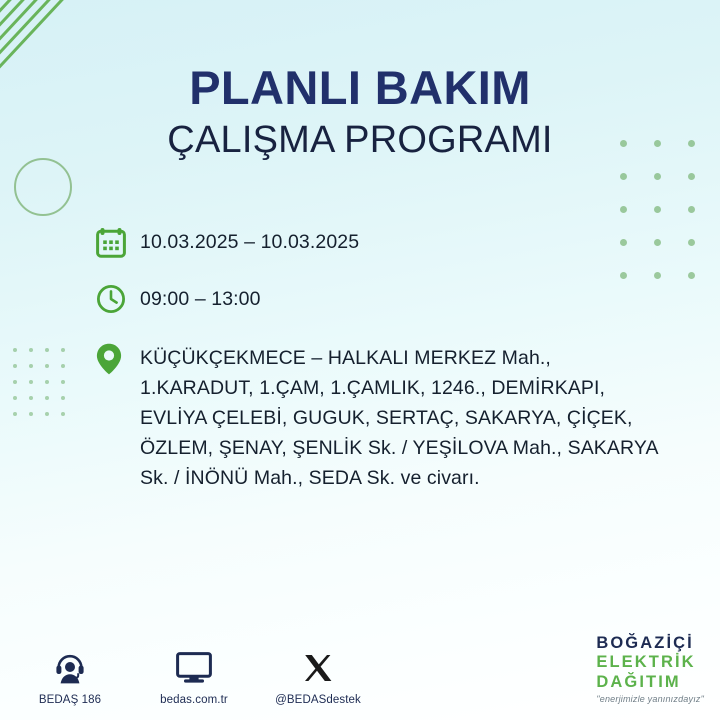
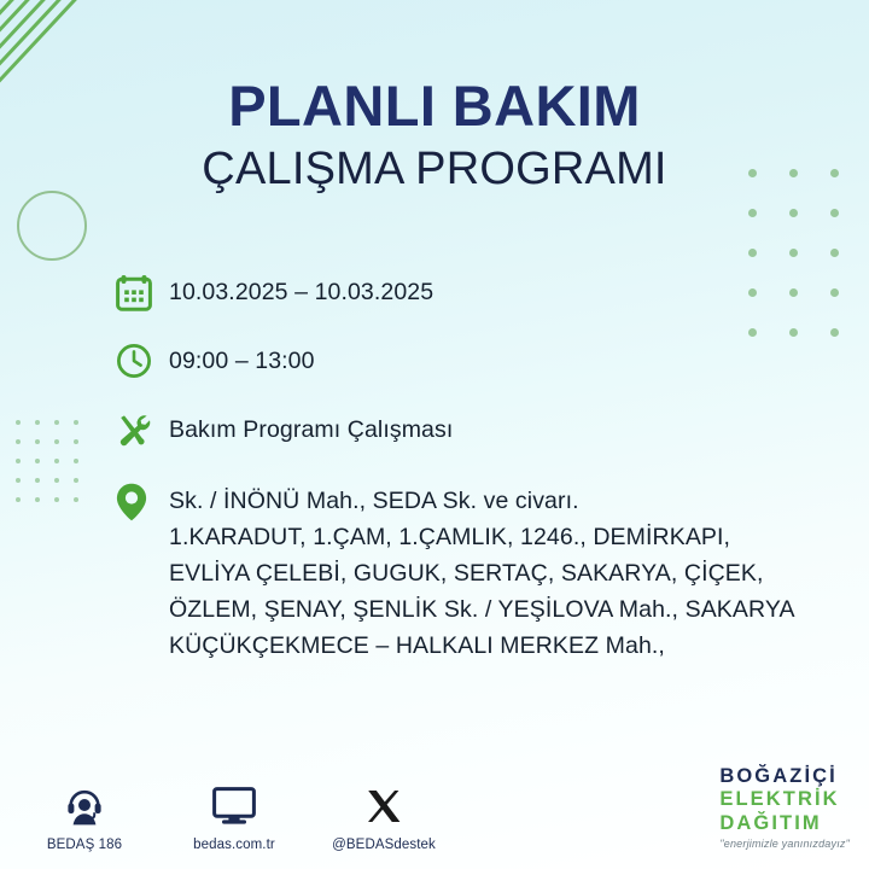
  PLANLI BAKIM
  ÇALIŞMA PROGRAMI
  10.03.2025 – 10.03.2025
  09:00 – 13:00
+ Bakım Programı Çalışması
- KÜÇÜKÇEKMECE – HALKALI MERKEZ Mah.,
+ Sk. / İNÖNÜ Mah., SEDA Sk. ve civarı.
  1.KARADUT, 1.ÇAM, 1.ÇAMLIK, 1246., DEMİRKAPI,
  EVLİYA ÇELEBİ, GUGUK, SERTAÇ, SAKARYA, ÇİÇEK,
  ÖZLEM, ŞENAY, ŞENLİK Sk. / YEŞİLOVA Mah., SAKARYA
- Sk. / İNÖNÜ Mah., SEDA Sk. ve civarı.
+ KÜÇÜKÇEKMECE – HALKALI MERKEZ Mah.,
  BEDAŞ 186
  bedas.com.tr
  @BEDASdestek
  BOĞAZİÇİ
  ELEKTRİK
  DAĞITIM
  "enerjimizle yanınızdayız"
